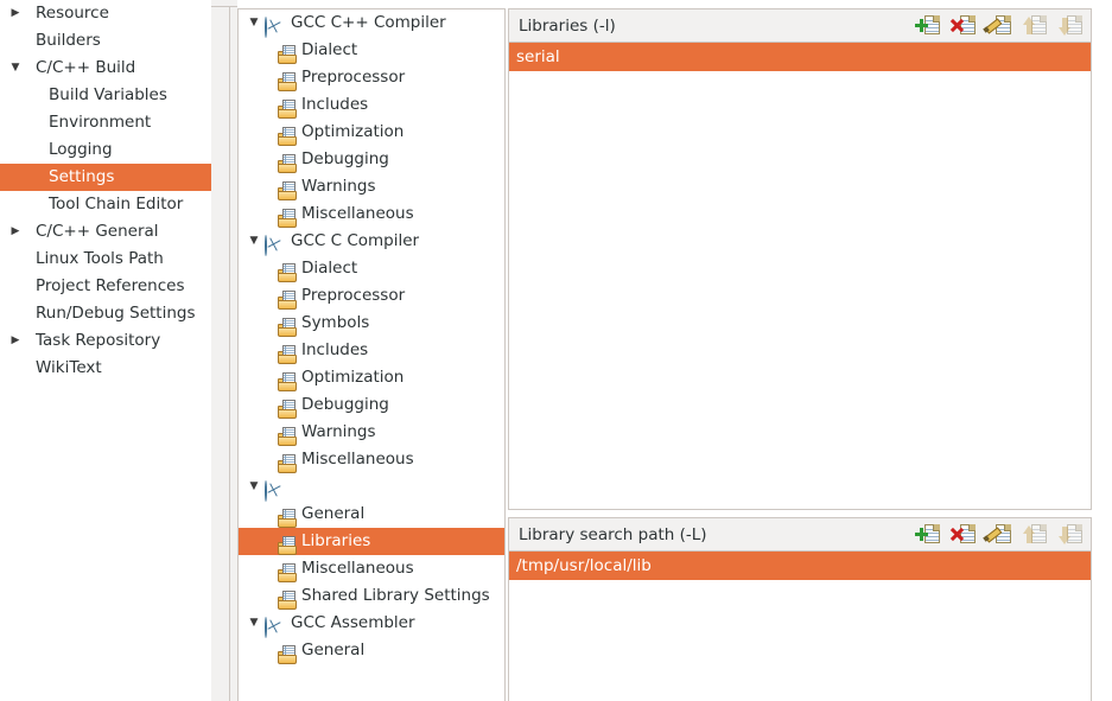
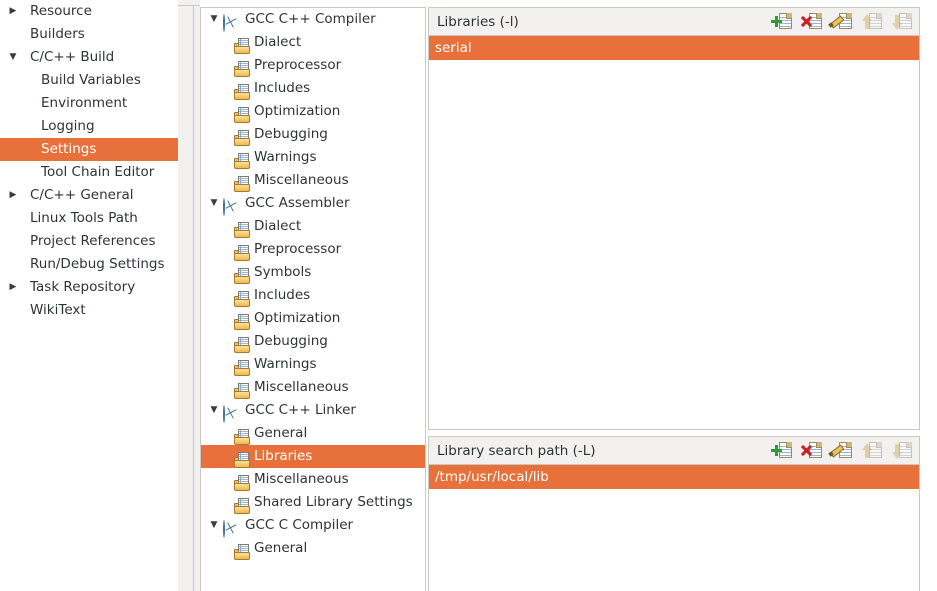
  Resource
  Builders
  C/C++ Build
  Build Variables
  Environment
  Logging
  Settings
  Tool Chain Editor
  C/C++ General
  Linux Tools Path
  Project References
  Run/Debug Settings
  Task Repository
  WikiText
  GCC C++ Compiler
  Dialect
  Preprocessor
  Includes
  Optimization
  Debugging
  Warnings
  Miscellaneous
- GCC C Compiler
+ GCC Assembler
  Dialect
  Preprocessor
  Symbols
  Includes
  Optimization
  Debugging
  Warnings
  Miscellaneous
+ GCC C++ Linker
  General
  Libraries
  Miscellaneous
  Shared Library Settings
- GCC Assembler
+ GCC C Compiler
  General
  Libraries (-l)
  serial
  Library search path (-L)
  /tmp/usr/local/lib
